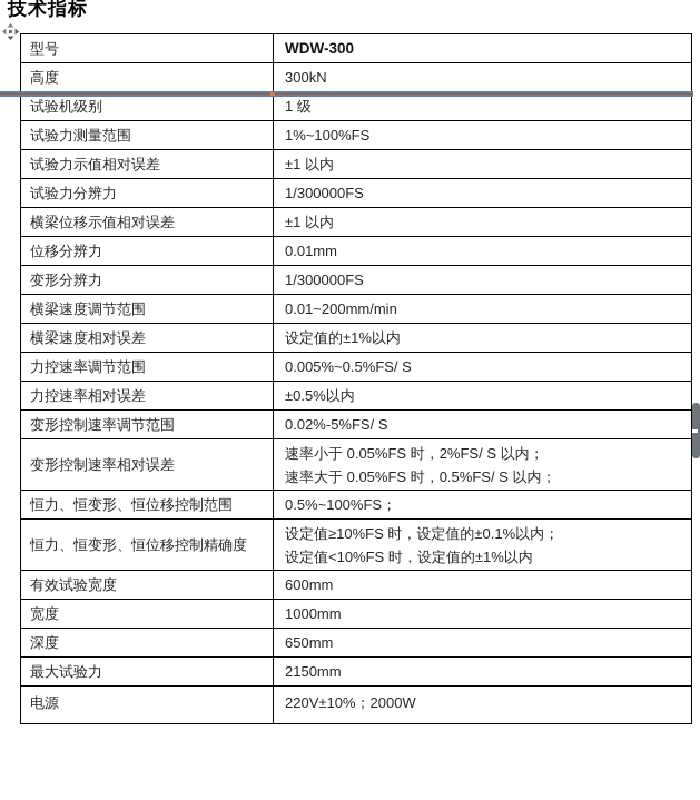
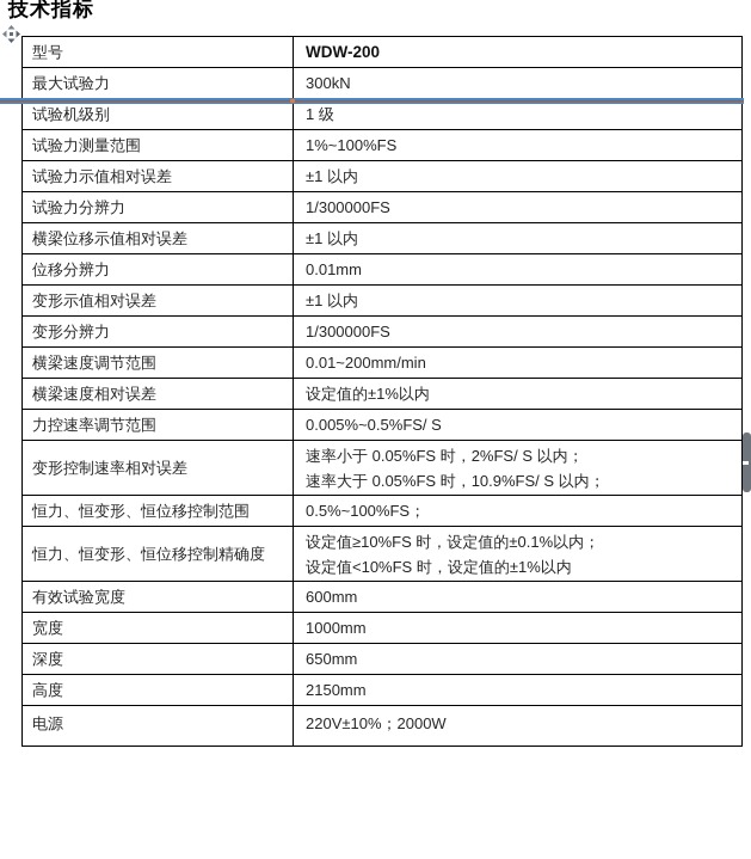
  技术指标
- 型号	WDW-300
+ 型号	WDW-200
- 高度	300kN
+ 最大试验力	300kN
  试验机级别	1 级
  试验力测量范围	1%~100%FS
  试验力示值相对误差	±1 以内
  试验力分辨力	1/300000FS
  横梁位移示值相对误差	±1 以内
  位移分辨力	0.01mm
+ 变形示值相对误差	±1 以内
  变形分辨力	1/300000FS
  横梁速度调节范围	0.01~200mm/min
  横梁速度相对误差	设定值的±1%以内
  力控速率调节范围	0.005%~0.5%FS/ S
- 力控速率相对误差	±0.5%以内
- 变形控制速率调节范围	0.02%-5%FS/ S
- 变形控制速率相对误差	速率小于 0.05%FS 时，2%FS/ S 以内；速率大于 0.05%FS 时，0.5%FS/ S 以内；
+ 变形控制速率相对误差	速率小于 0.05%FS 时，2%FS/ S 以内；速率大于 0.05%FS 时，10.9%FS/ S 以内；
  恒力、恒变形、恒位移控制范围	0.5%~100%FS；
  恒力、恒变形、恒位移控制精确度	设定值≥10%FS 时，设定值的±0.1%以内；设定值<10%FS 时，设定值的±1%以内
  有效试验宽度	600mm
  宽度	1000mm
  深度	650mm
- 最大试验力	2150mm
+ 高度	2150mm
  电源	220V±10%；2000W
